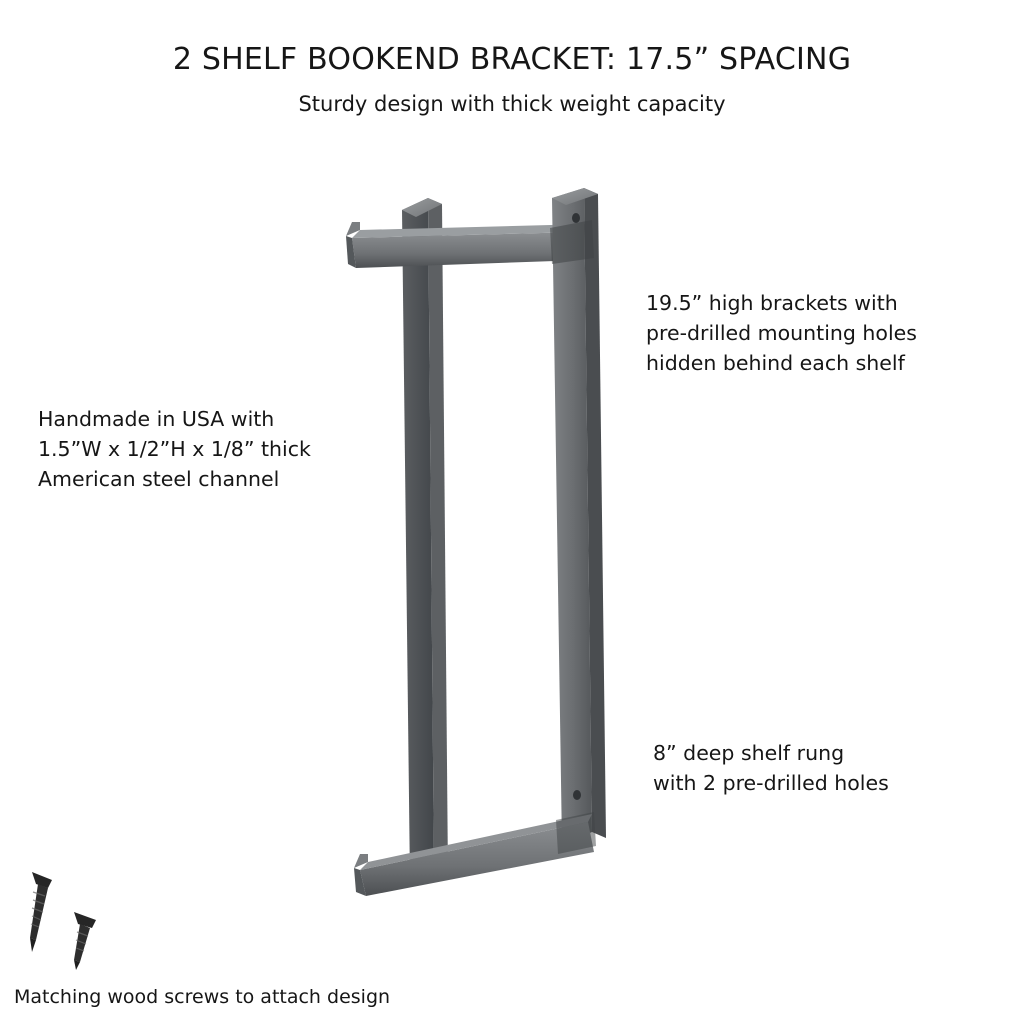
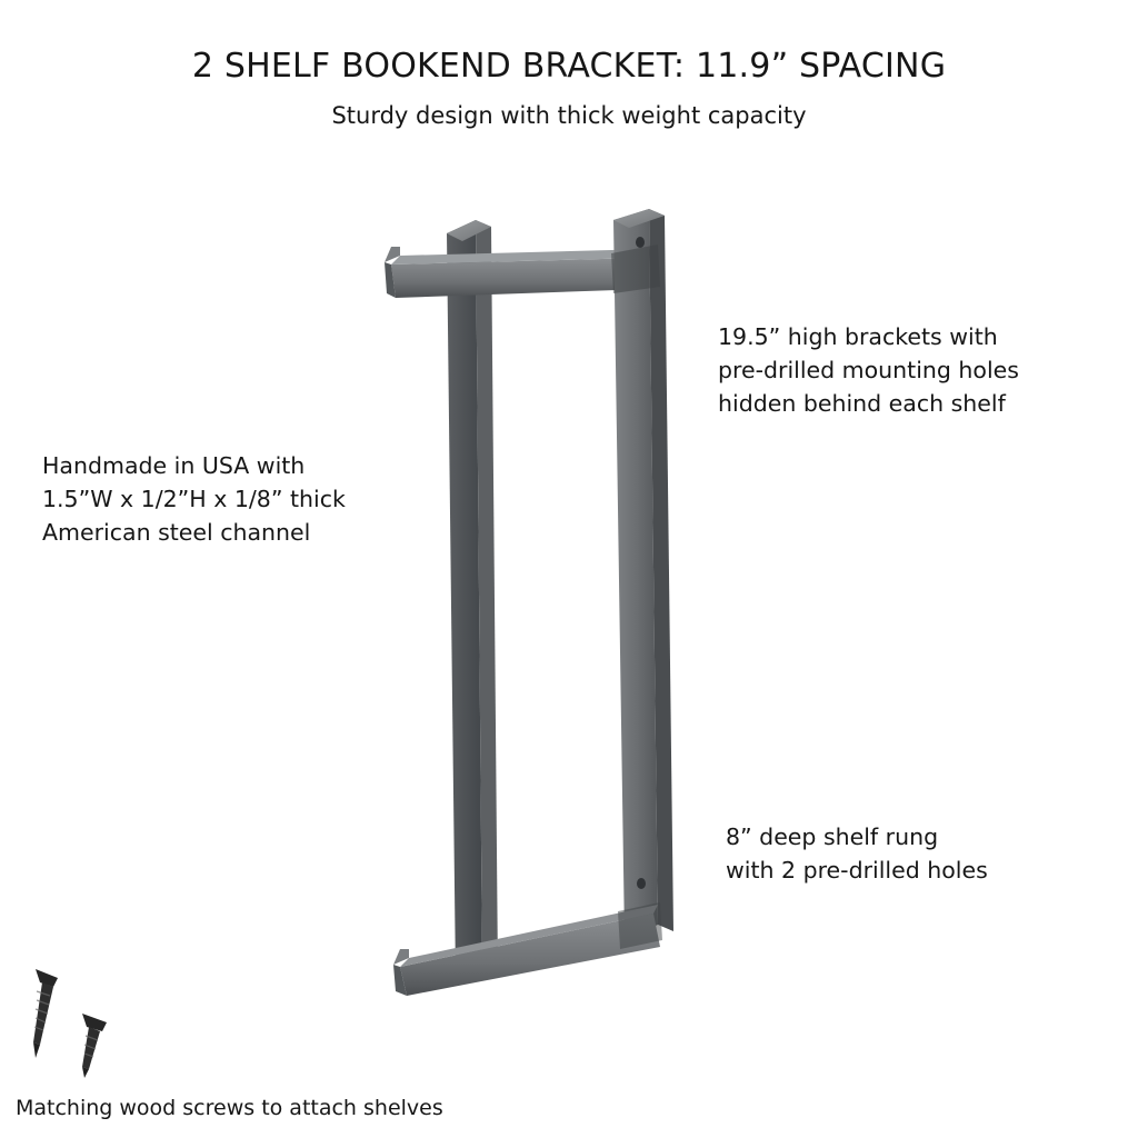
- 2 SHELF BOOKEND BRACKET: 17.5” SPACING
+ 2 SHELF BOOKEND BRACKET: 11.9” SPACING
  Sturdy design with thick weight capacity
  19.5” high brackets with
  pre-drilled mounting holes
  hidden behind each shelf
  Handmade in USA with
  1.5”W x 1/2”H x 1/8” thick
  American steel channel
  8” deep shelf rung
  with 2 pre-drilled holes
- Matching wood screws to attach design
+ Matching wood screws to attach shelves
